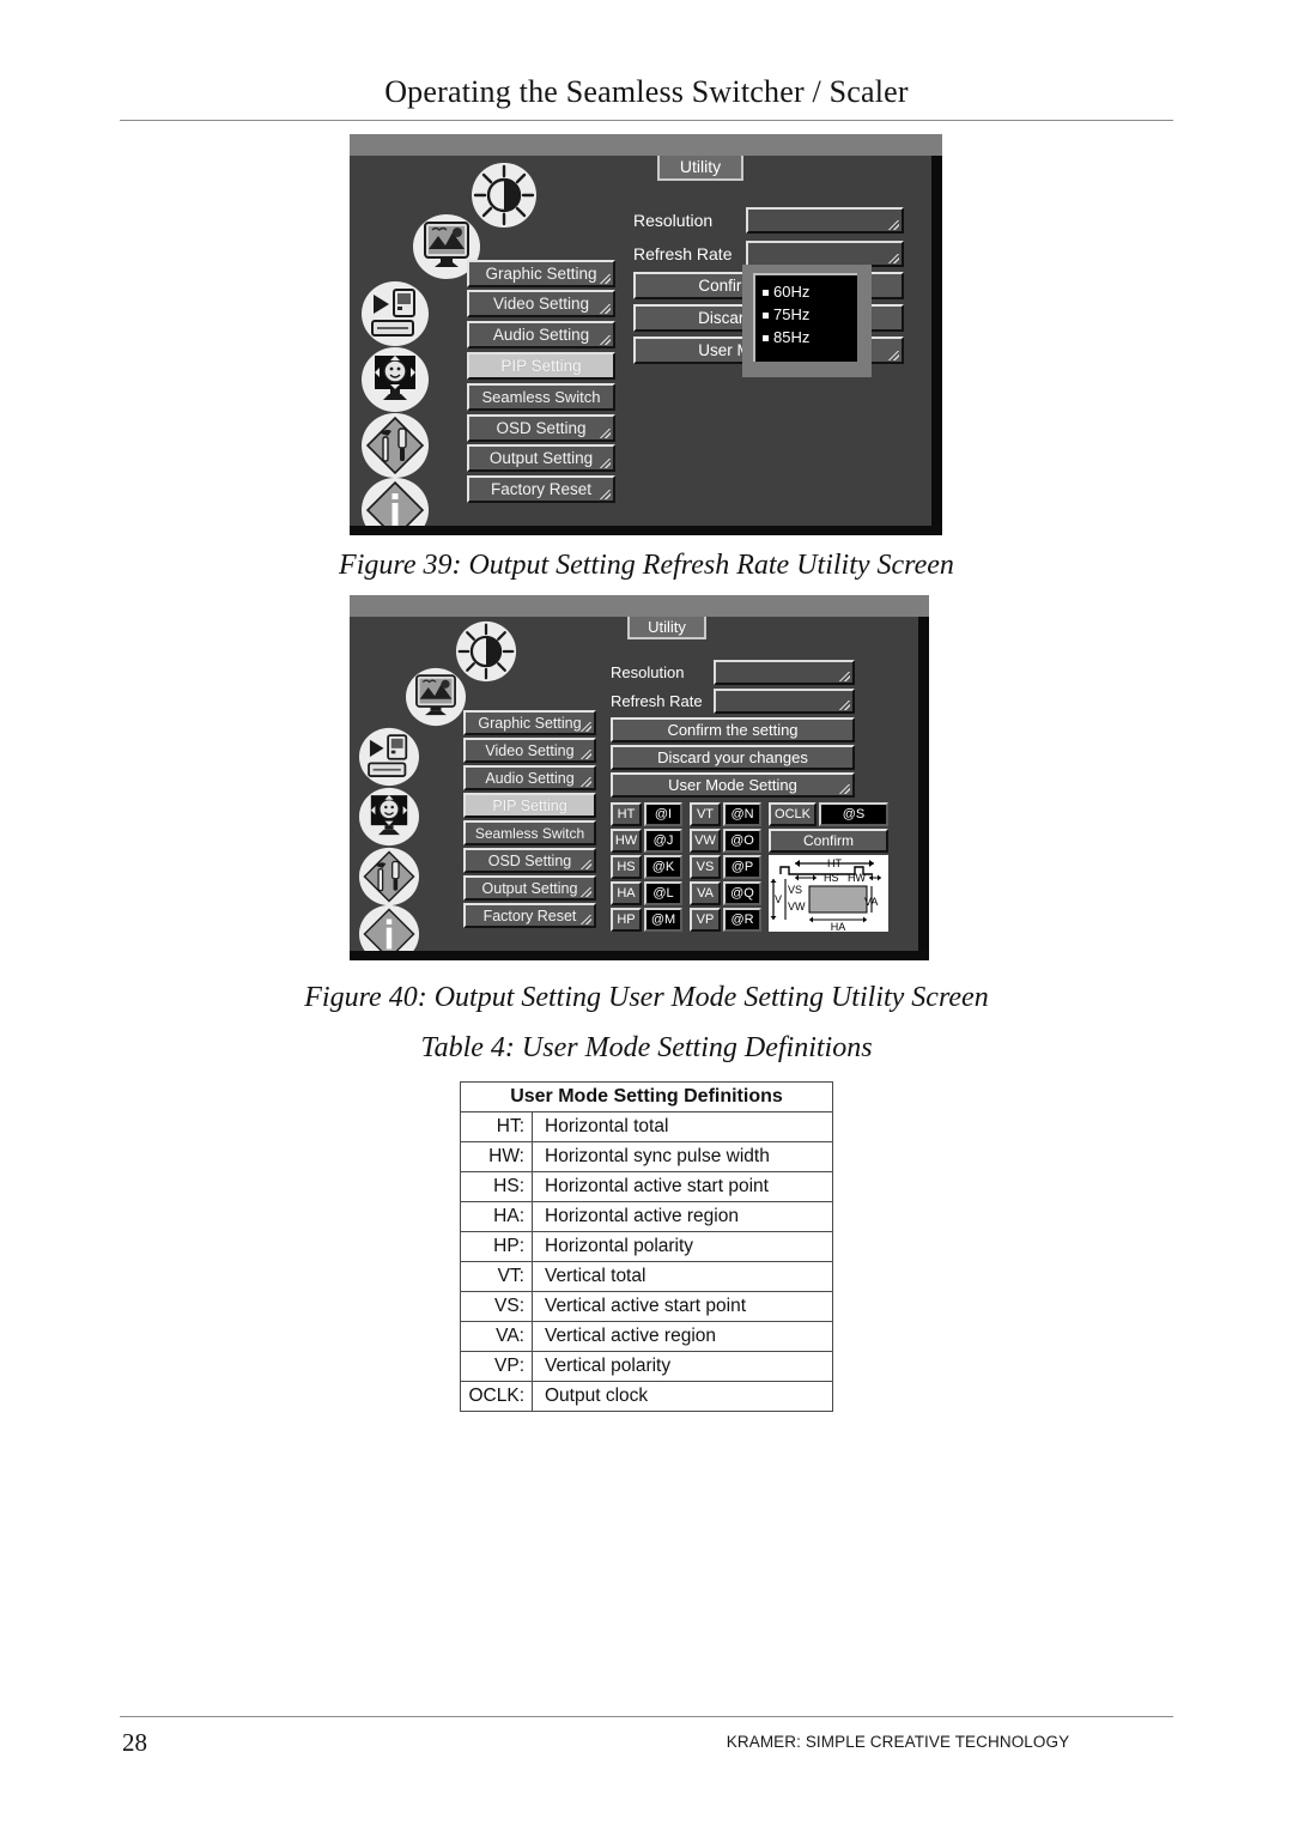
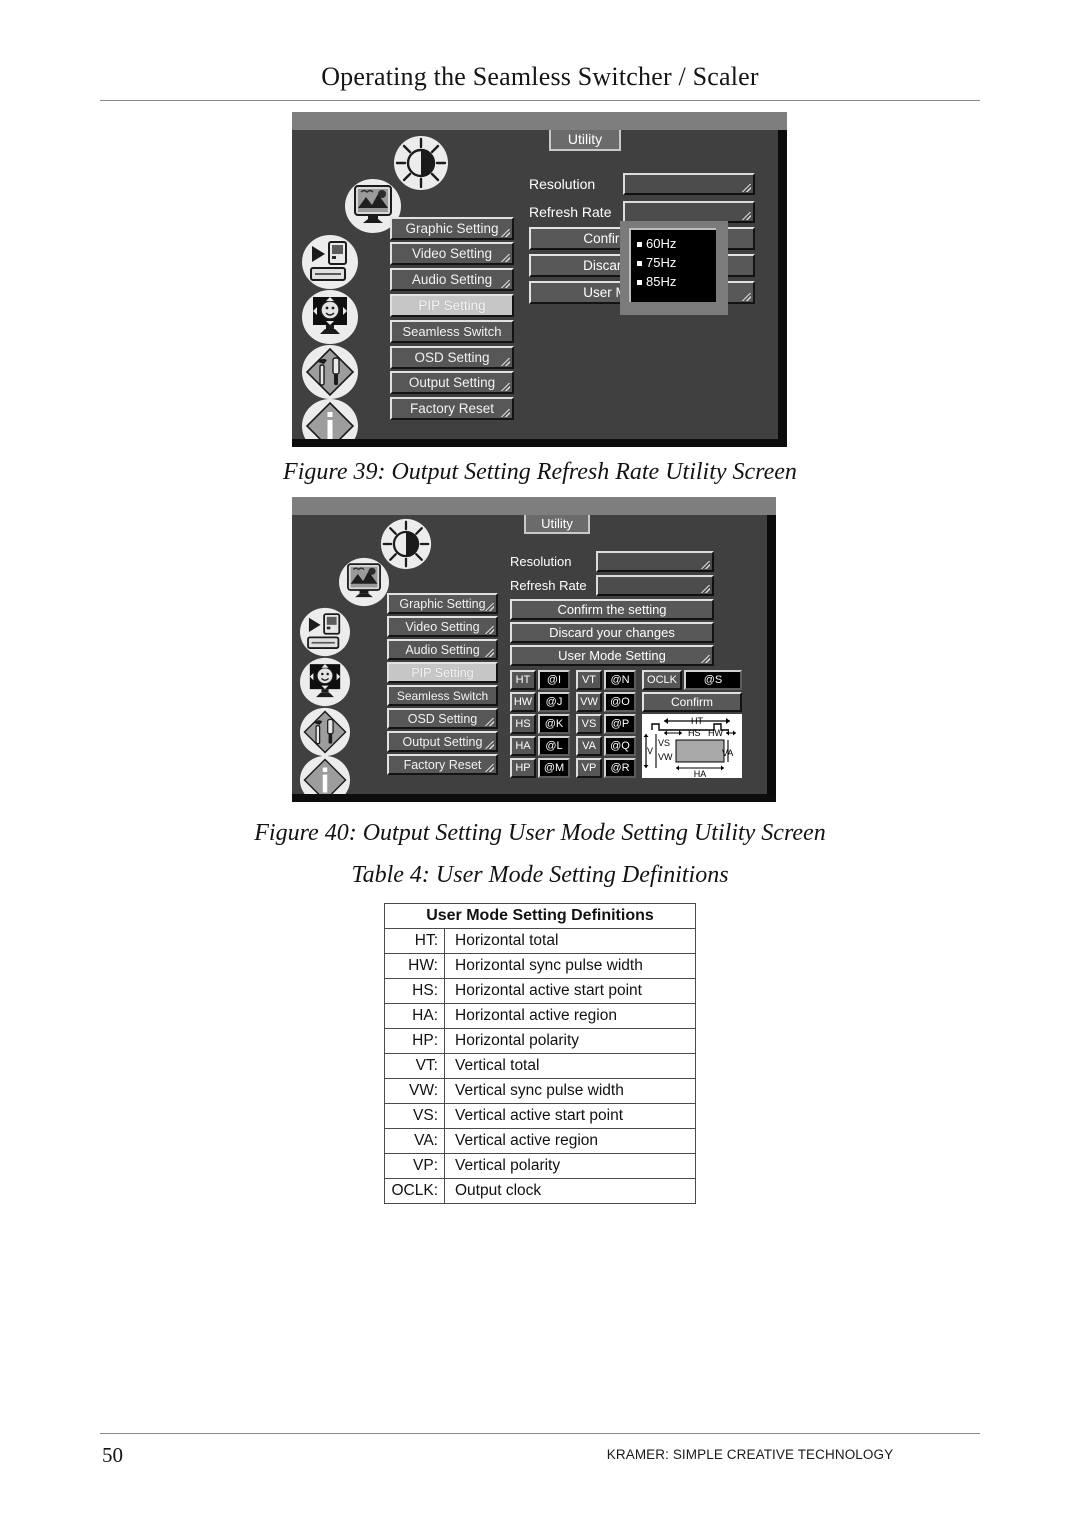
  Operating the Seamless Switcher / Scaler
  Utility
  Graphic Setting
  Video Setting
  Audio Setting
  PIP Setting
  Seamless Switch
  OSD Setting
  Output Setting
  Factory Reset
  Resolution
  Refresh Rate
  Confir
  Disca
  User
  60Hz
  75Hz
  85Hz
  Figure 39: Output Setting Refresh Rate Utility Screen
  Utility
  Graphic Setting
  Video Setting
  Audio Setting
  PIP Setting
  Seamless Switch
  OSD Setting
  Output Setting
  Factory Reset
  Resolution
  Refresh Rate
  Confirm the setting
  Discard your changes
  User Mode Setting
  HT
  @I
  HW
  @J
  HS
  @K
  HA
  @L
  HP
  @M
  VT
  @N
  VW
  @O
  VS
  @P
  VA
  @Q
  VP
  @R
  OCLK
  @S
  Confirm
  HT
  HS
  HW
  V
  VS
  VW
  VA
  HA
  Figure 40: Output Setting User Mode Setting Utility Screen
  Table 4: User Mode Setting Definitions
  User Mode Setting Definitions
  HT:	Horizontal total
  HW:	Horizontal sync pulse width
  HS:	Horizontal active start point
  HA:	Horizontal active region
  HP:	Horizontal polarity
  VT:	Vertical total
+ VW:	Vertical sync pulse width
  VS:	Vertical active start point
  VA:	Vertical active region
  VP:	Vertical polarity
  OCLK:	Output clock
- 28
+ 50
  KRAMER: SIMPLE CREATIVE TECHNOLOGY
